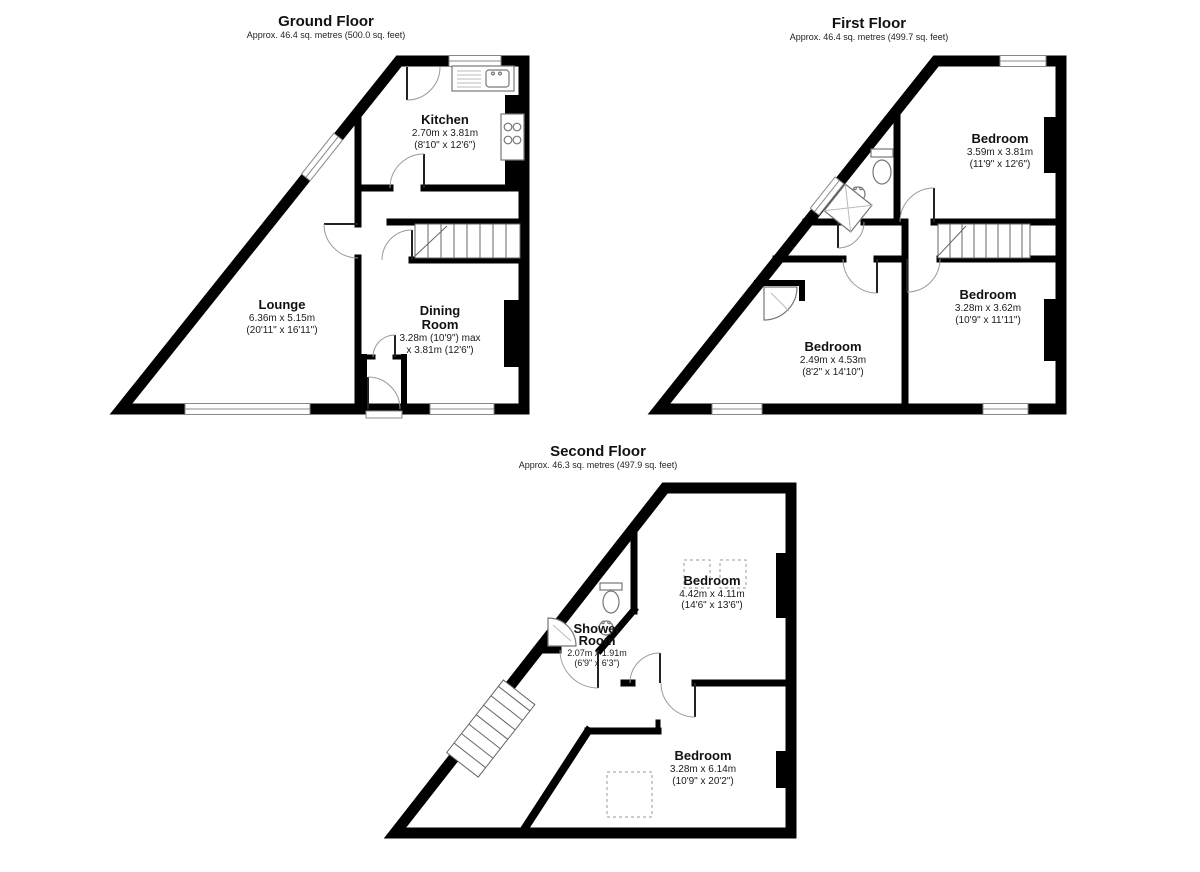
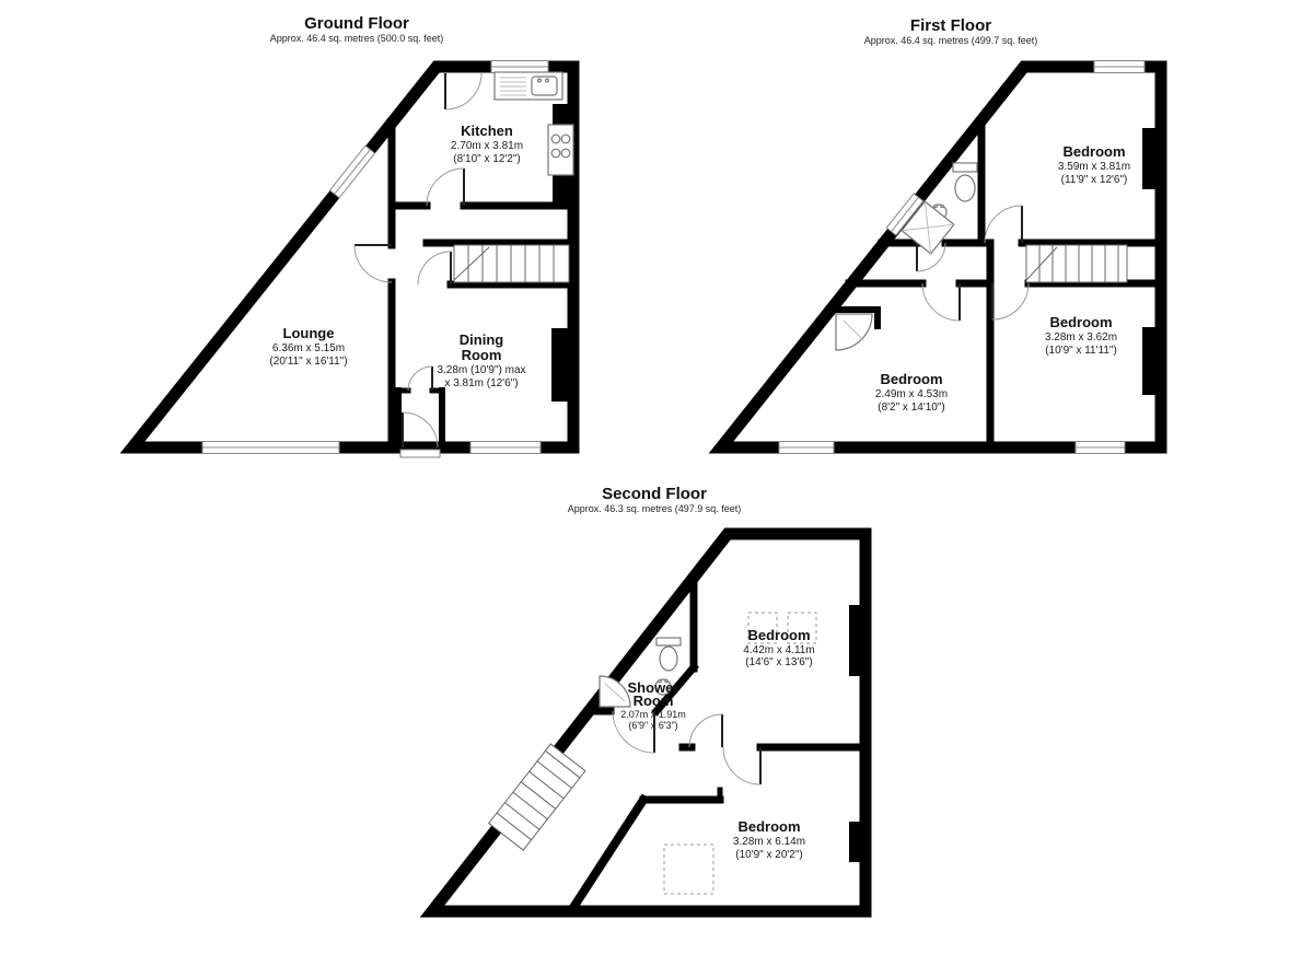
  Ground Floor
  Approx. 46.4 sq. metres (500.0 sq. feet)
  Kitchen
  2.70m x 3.81m
- (8'10" x 12'6")
+ (8'10" x 12'2")
  Lounge
  6.36m x 5.15m
  (20'11" x 16'11")
  Dining
  Room
  3.28m (10'9") max
  x 3.81m (12'6")
  First Floor
  Approx. 46.4 sq. metres (499.7 sq. feet)
  Bedroom
  3.59m x 3.81m
  (11'9" x 12'6")
  Bedroom
  3.28m x 3.62m
  (10'9" x 11'11")
  Bedroom
  2.49m x 4.53m
  (8'2" x 14'10")
  Second Floor
  Approx. 46.3 sq. metres (497.9 sq. feet)
  Bedroom
  4.42m x 4.11m
  (14'6" x 13'6")
  Shower
  Room
  2.07m x 1.91m
  (6'9" x 6'3")
  Bedroom
  3.28m x 6.14m
  (10'9" x 20'2")
